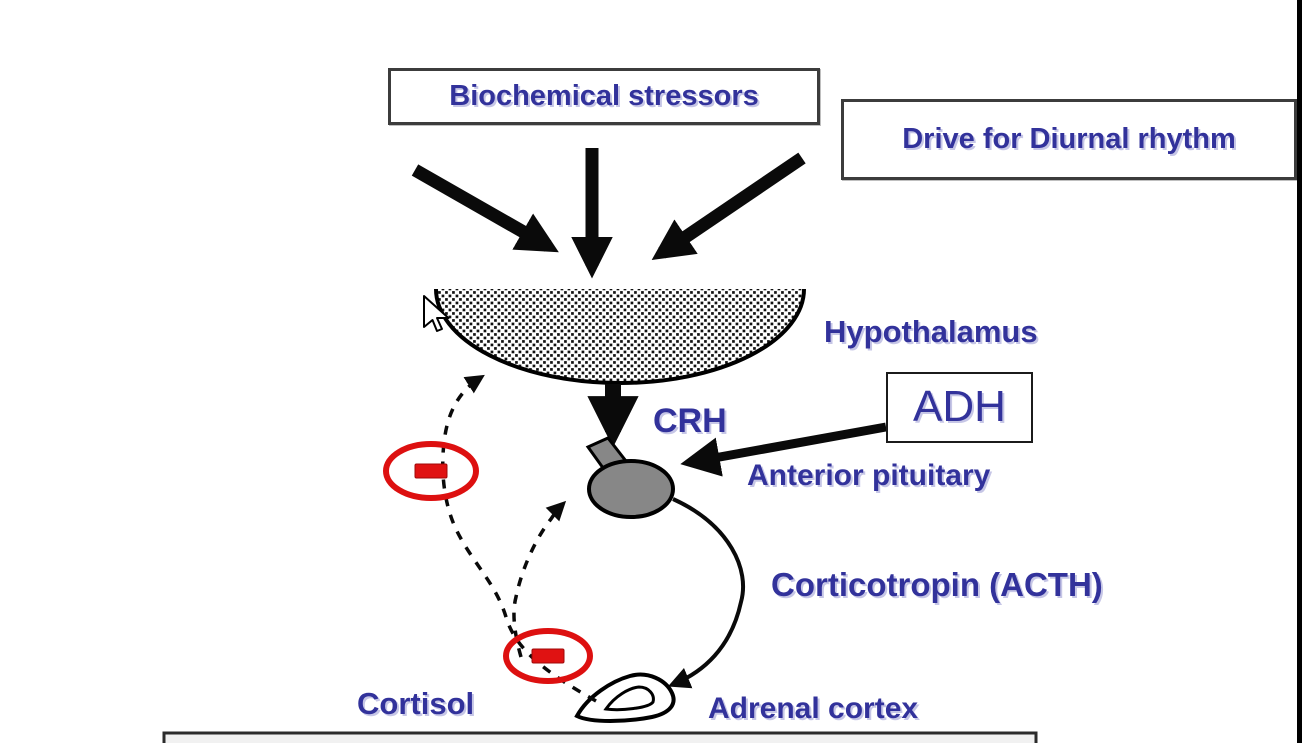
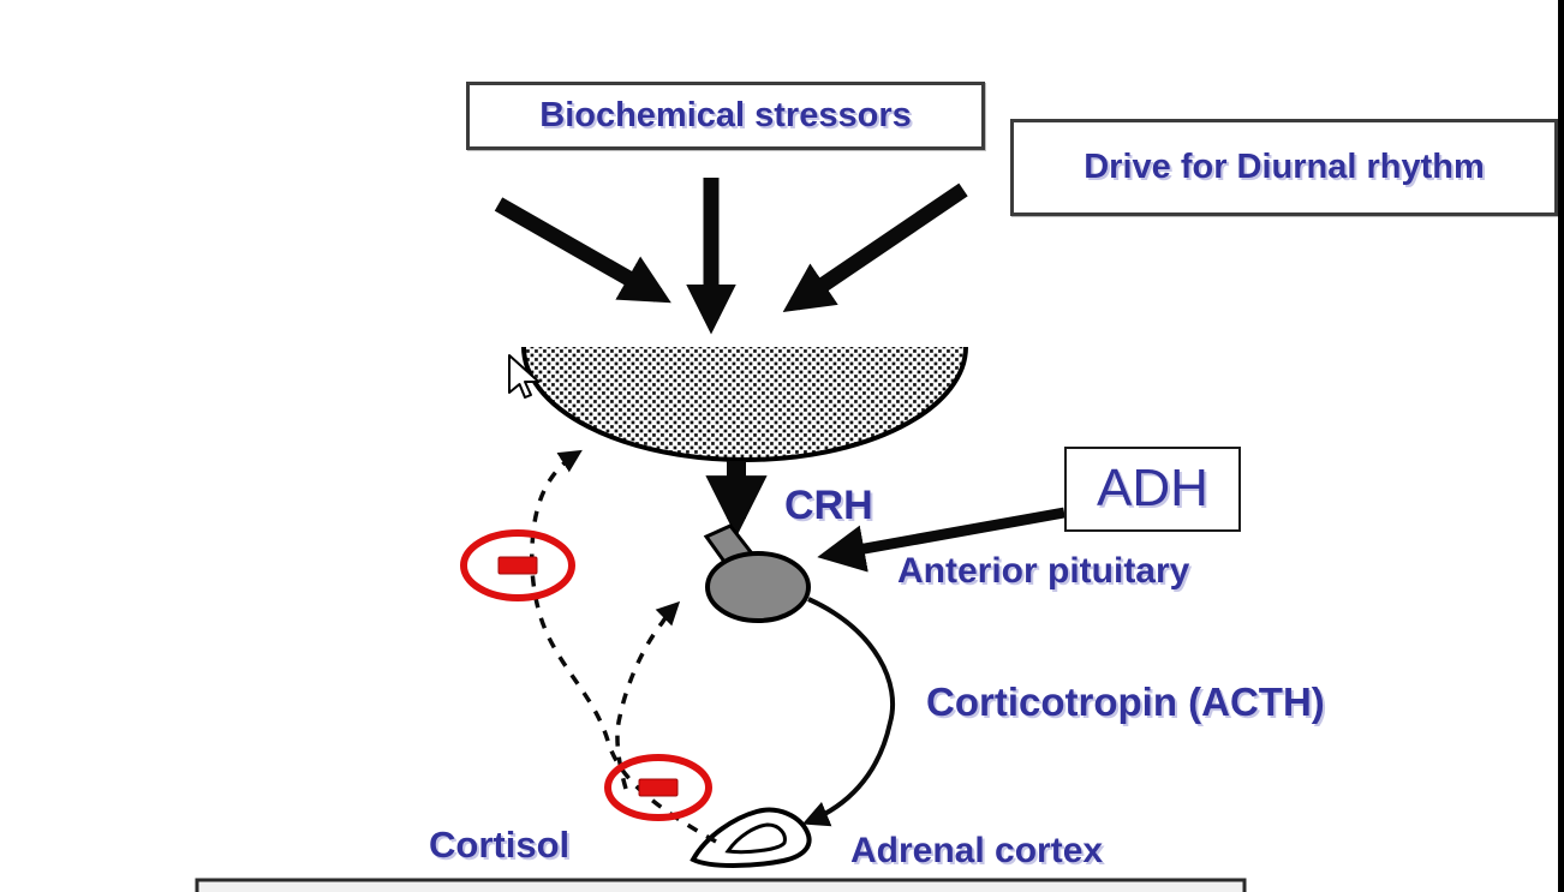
  Biochemical stressors
  Drive for Diurnal rhythm
  ADH
- Hypothalamus
  CRH
  Anterior pituitary
  Corticotropin (ACTH)
  Cortisol
  Adrenal cortex
